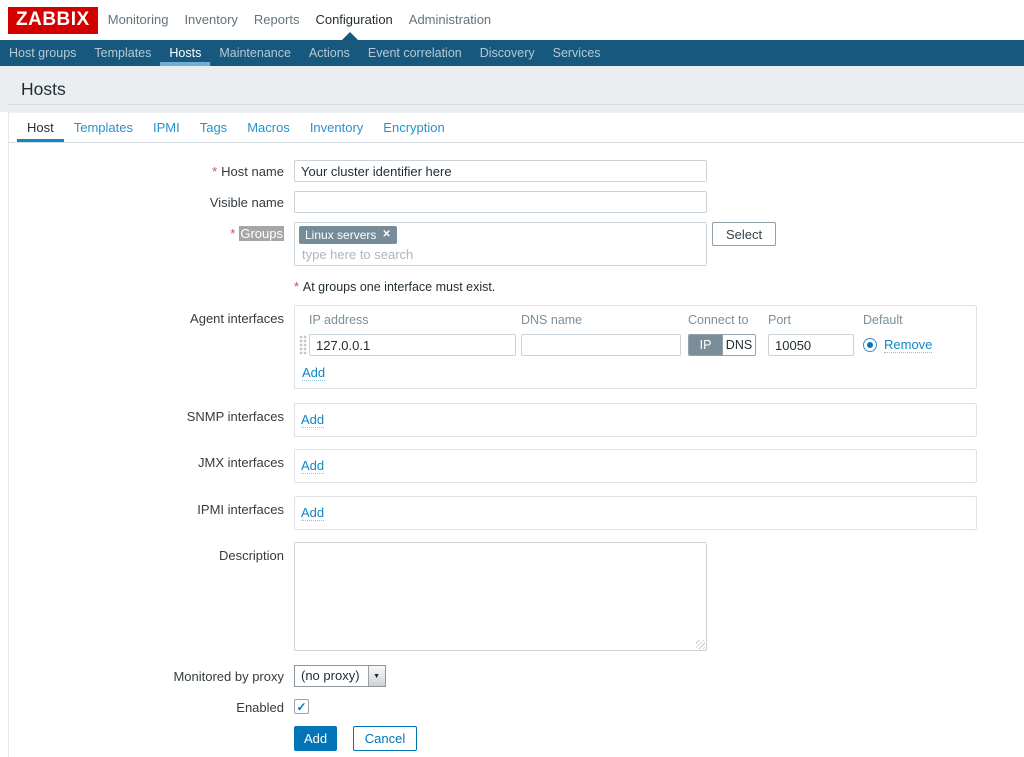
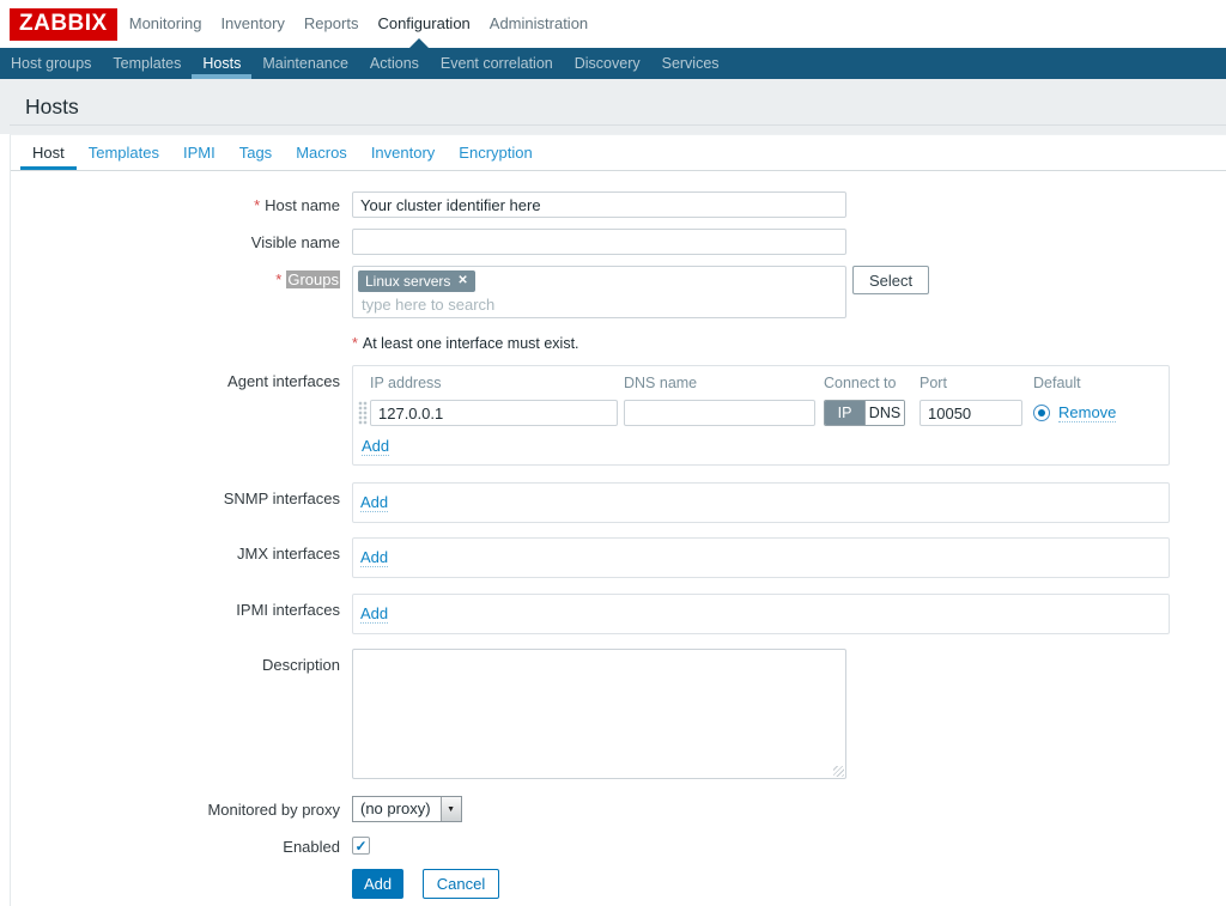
  ZABBIX
  Monitoring
  Inventory
  Reports
  Configuration
  Administration
  Host groups
  Templates
  Hosts
  Maintenance
  Actions
  Event correlation
  Discovery
  Services
  Hosts
  Host
  Templates
  IPMI
  Tags
  Macros
  Inventory
  Encryption
  * Host name
  Your cluster identifier here
  Visible name
  * Groups
  Linux servers
  ✕
  type here to search
  Select
- * At groups one interface must exist.
+ * At least one interface must exist.
  Agent interfaces
  IP address
  DNS name
  Connect to
  Port
  Default
  127.0.0.1
  IP
  DNS
  10050
  Remove
  Add
  SNMP interfaces
  Add
  JMX interfaces
  Add
  IPMI interfaces
  Add
  Description
  Monitored by proxy
  (no proxy)
  Enabled
  ✓
  Add Cancel
